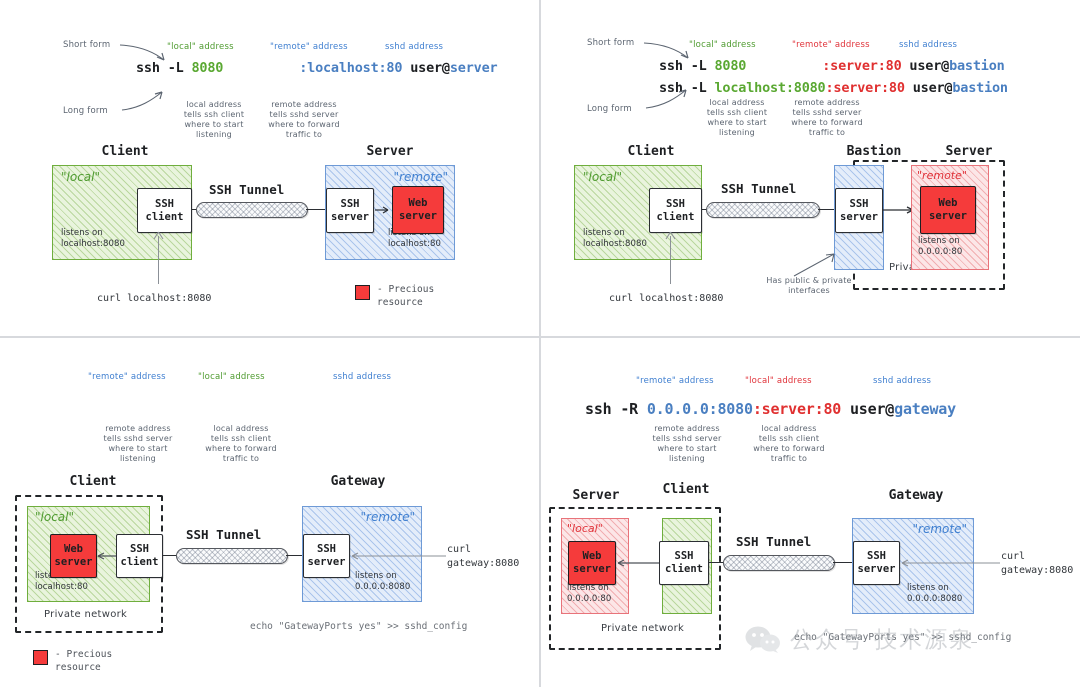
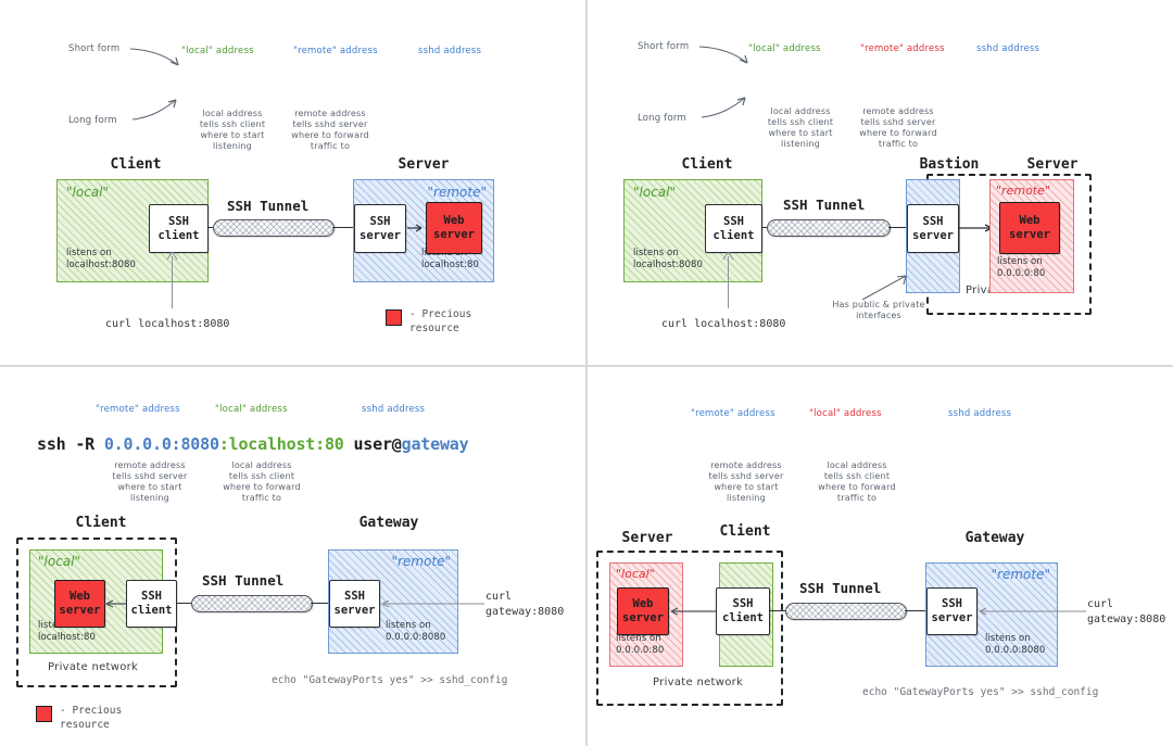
  Short form
  "local" address
  "remote" address
  sshd address
- ssh -L 8080 :localhost:80 user@server
  Long form
  local address
  tells ssh client
  where to start
  listening
  remote address
  tells sshd server
  where to forward
  traffic to
  Client
  Server
  "local"
  listens on
  localhost:8080
  SSH
  client
  SSH Tunnel
  "remote"
  localhost:80
  SSH
  server
  Web
  server
  curl localhost:8080
  - Precious
  resource
  Short form
  "local" address
  "remote" address
  sshd address
- ssh -L 8080 :server:80 user@bastion
- ssh -L localhost:8080:server:80 user@bastion
  Long form
  local address
  tells ssh client
  where to start
  listening
  remote address
  tells sshd server
  where to forward
  traffic to
  Client
  Bastion
  Server
  "local"
  listens on
  localhost:8080
  SSH
  client
  SSH Tunnel
  SSH
  server
  "remote"
  listens on
  0.0.0.0:80
  Web
  server
  Has public & private
  interfaces
  curl localhost:8080
  "remote" address
  "local" address
  sshd address
+ ssh -R 0.0.0.0:8080:localhost:80 user@gateway
  remote address
  tells sshd server
  where to start
  listening
  local address
  tells ssh client
  where to forward
  traffic to
  Client
  Gateway
  Private network
  "local"
  localhost:80
  Web
  server
  SSH
  client
  SSH Tunnel
  "remote"
  listens on
  0.0.0.0:8080
  SSH
  server
  curl
  gateway:8080
  echo "GatewayPorts yes" >> sshd_config
  - Precious
  resource
  "remote" address
  "local" address
  sshd address
- ssh -R 0.0.0.0:8080:server:80 user@gateway
  remote address
  tells sshd server
  where to start
  listening
  local address
  tells ssh client
  where to forward
  traffic to
  Server
  Client
  Gateway
  Private network
  "local"
  listens on
  0.0.0.0:80
  Web
  server
  SSH
  client
  SSH Tunnel
  "remote"
  listens on
  0.0.0.0:8080
  SSH
  server
  curl
  gateway:8080
  echo "GatewayPorts yes" >> sshd_config
- 公众号 技术源泉
